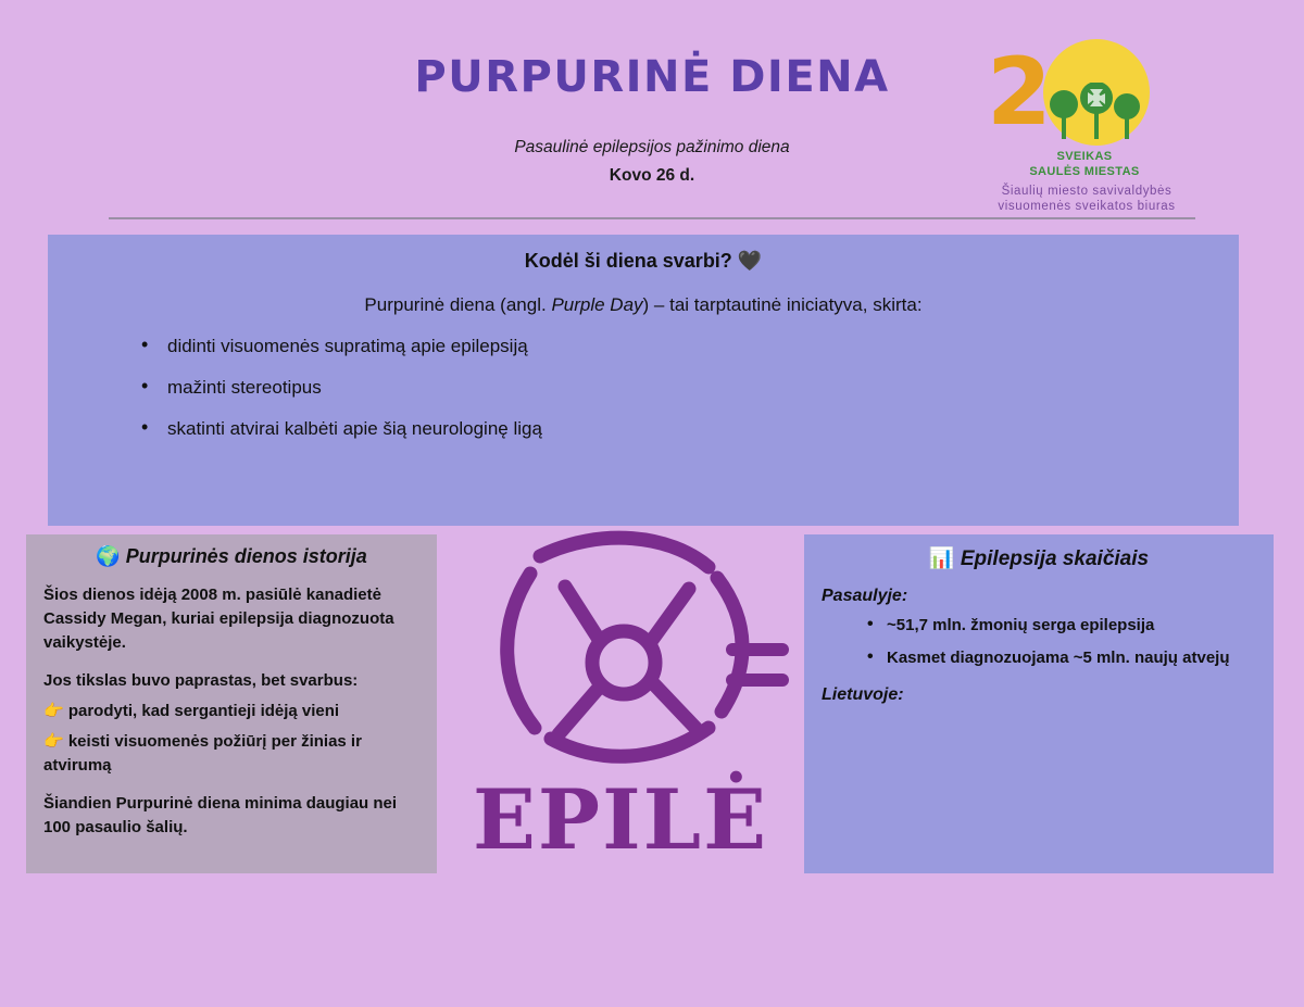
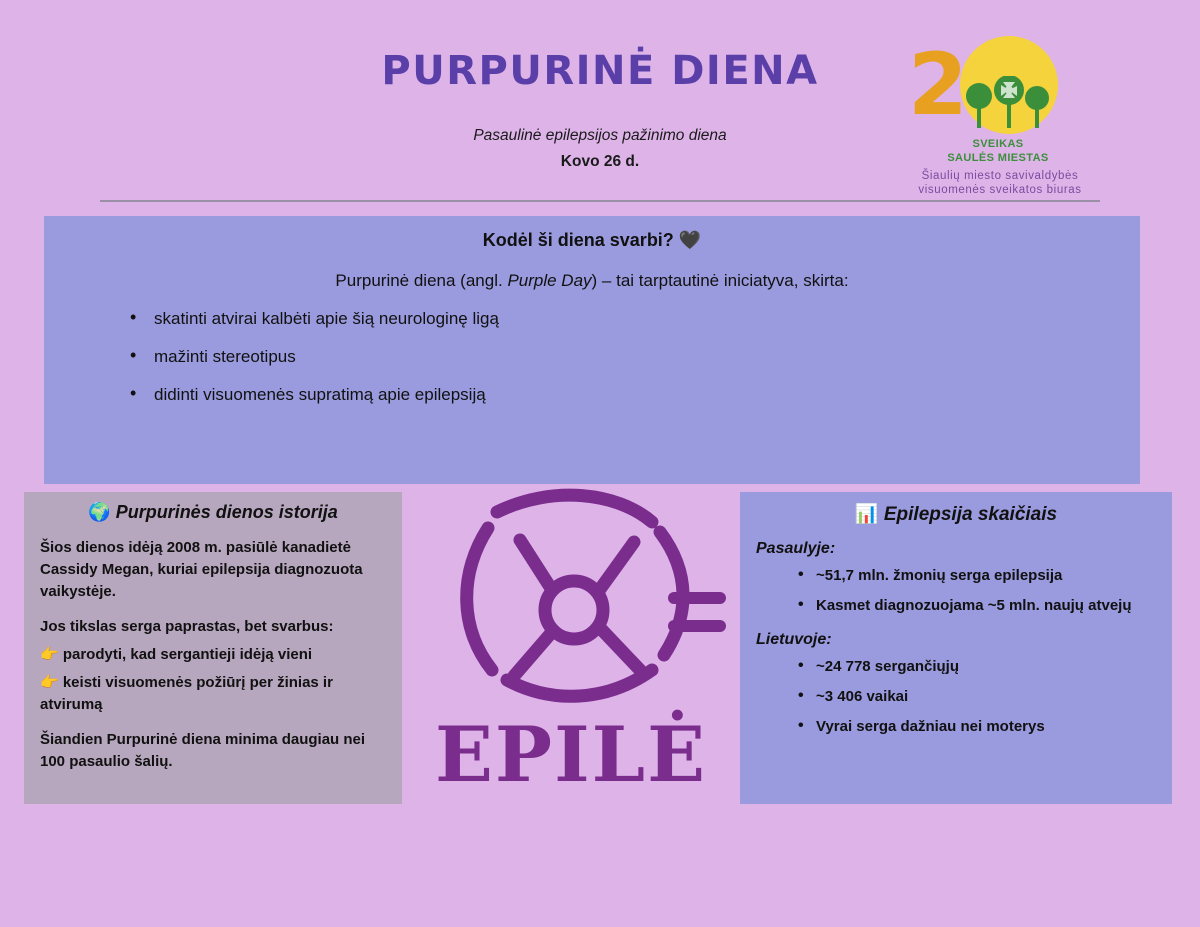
  PURPURINĖ DIENA
  Pasaulinė epilepsijos pažinimo diena
  Kovo 26 d.
  2
  SVEIKAS
  SAULĖS MIESTAS
  Šiaulių miesto savivaldybės
  visuomenės sveikatos biuras
  Kodėl ši diena svarbi? 🖤
  Purpurinė diena (angl. Purple Day) – tai tarptautinė iniciatyva, skirta:
- didinti visuomenės supratimą apie epilepsiją
+ skatinti atvirai kalbėti apie šią neurologinę ligą
  mažinti stereotipus
- skatinti atvirai kalbėti apie šią neurologinę ligą
+ didinti visuomenės supratimą apie epilepsiją
  🌍 Purpurinės dienos istorija
  Šios dienos idėją 2008 m. pasiūlė kanadietė Cassidy Megan, kuriai epilepsija diagnozuota vaikystėje.
- Jos tikslas buvo paprastas, bet svarbus:
+ Jos tikslas serga paprastas, bet svarbus:
  👉 parodyti, kad sergantieji idėją vieni
  👉 keisti visuomenės požiūrį per žinias ir atvirumą
  Šiandien Purpurinė diena minima daugiau nei 100 pasaulio šalių.
  EPILĖ
  📊 Epilepsija skaičiais
  Pasaulyje:
  ~51,7 mln. žmonių serga epilepsija
  Kasmet diagnozuojama ~5 mln. naujų atvejų
  Lietuvoje:
+ ~24 778 sergančiųjų
+ ~3 406 vaikai
+ Vyrai serga dažniau nei moterys
